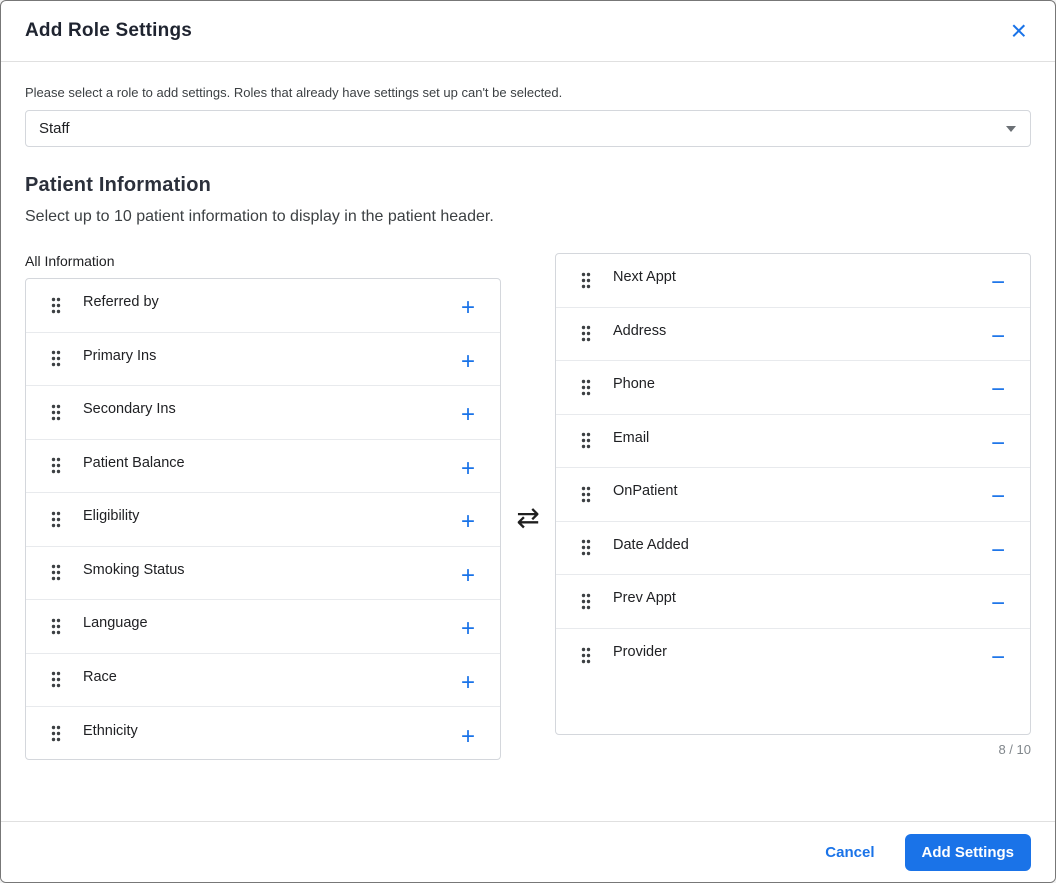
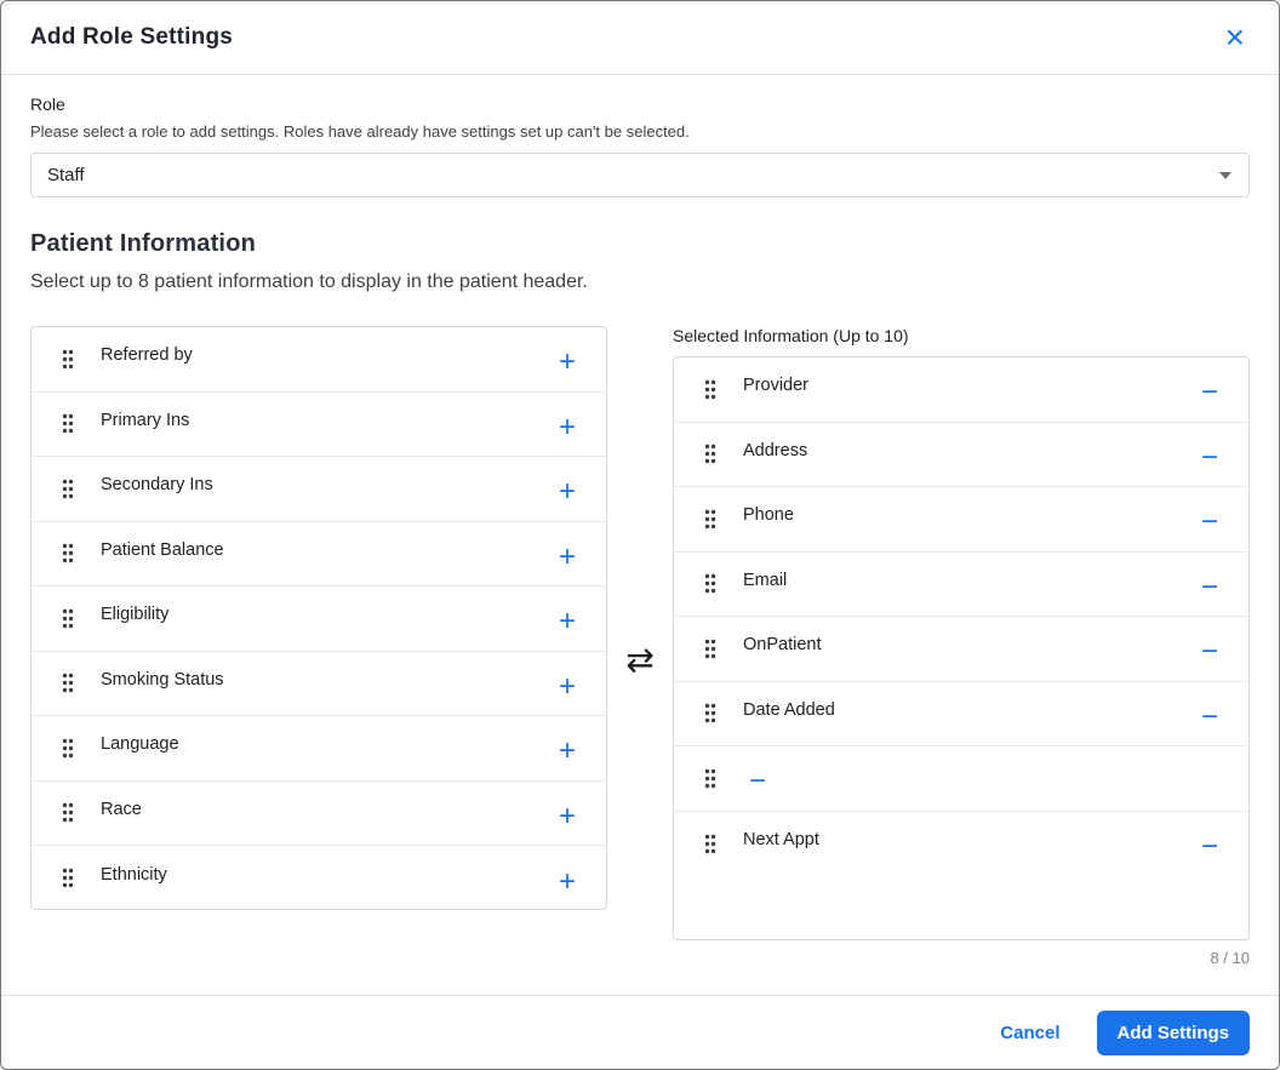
  Add Role Settings
  ×
+ Role
- Please select a role to add settings. Roles that already have settings set up can't be selected.
+ Please select a role to add settings. Roles have already have settings set up can't be selected.
  Staff
  Patient Information
- Select up to 10 patient information to display in the patient header.
+ Select up to 8 patient information to display in the patient header.
- All Information
  Referred by
  +
  Primary Ins
  +
  Secondary Ins
  +
  Patient Balance
  +
  Eligibility
  +
  Smoking Status
  +
  Language
  +
  Race
  +
  Ethnicity
  +
  ⇄
+ Selected Information (Up to 10)
- Next Appt
+ Provider
  −
  Address
  −
  Phone
  −
  Email
  −
  OnPatient
  −
  Date Added
  −
- Prev Appt
  −
- Provider
+ Next Appt
  −
  8 / 10
  Cancel
  Add Settings
